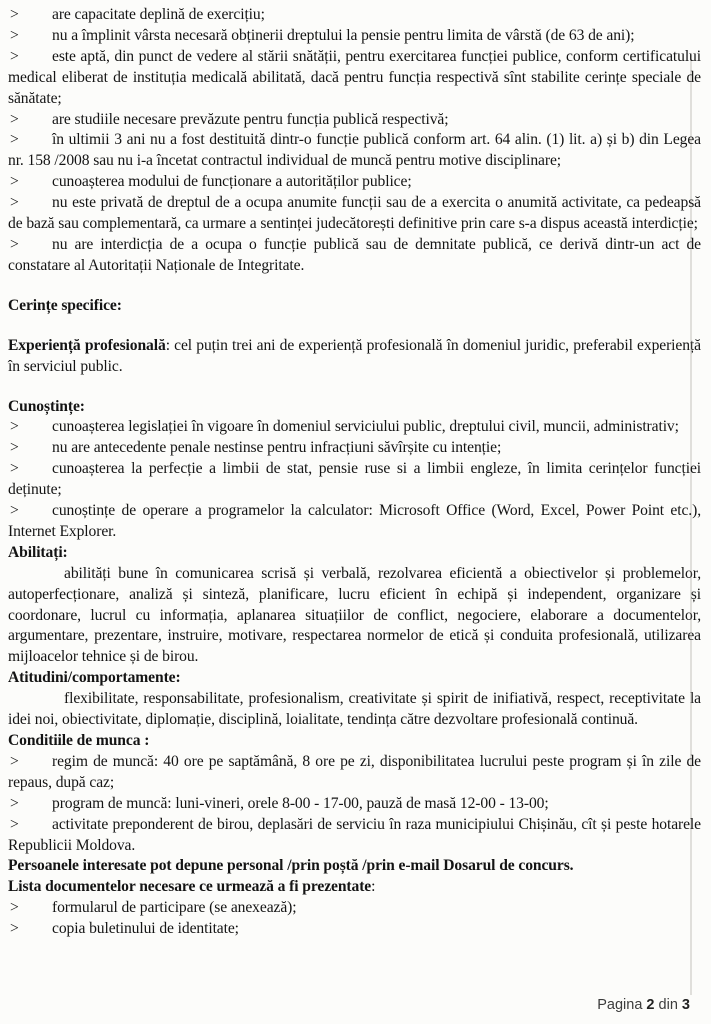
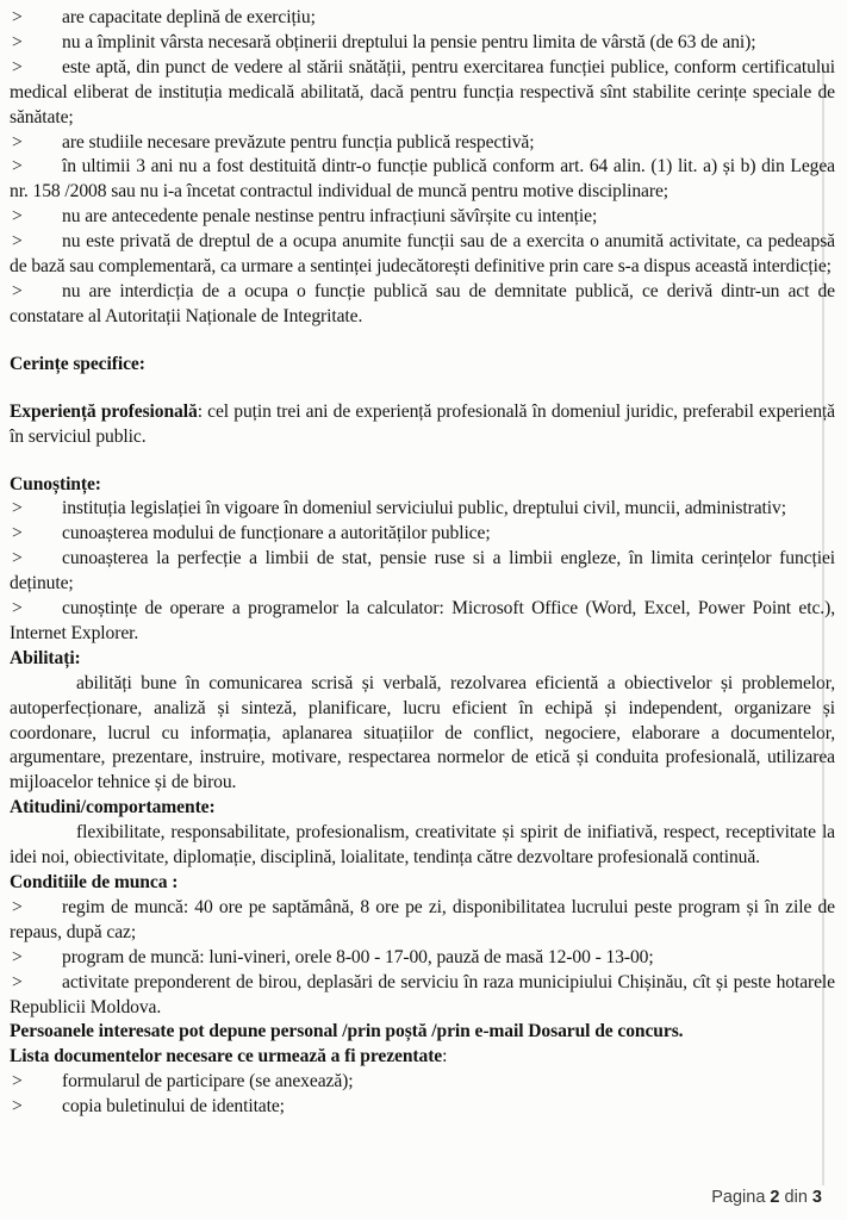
  >
  are capacitate deplină de exercițiu;
  >
  nu a împlinit vârsta necesară obținerii dreptului la pensie pentru limita de vârstă (de 63 de ani);
  >
  este aptă, din punct de vedere al stării snătății, pentru exercitarea funcției publice, conform certificatului medical eliberat de instituția medicală abilitată, dacă pentru funcția respectivă sînt stabilite cerințe speciale de sănătate;
  >
  are studiile necesare prevăzute pentru funcția publică respectivă;
  >
  în ultimii 3 ani nu a fost destituită dintr-o funcție publică conform art. 64 alin. (1) lit. a) și b) din Legea nr. 158 /2008 sau nu i-a încetat contractul individual de muncă pentru motive disciplinare;
  >
- cunoașterea modului de funcționare a autorităților publice;
+ nu are antecedente penale nestinse pentru infracțiuni săvîrșite cu intenție;
  >
  nu este privată de dreptul de a ocupa anumite funcții sau de a exercita o anumită activitate, ca pedeapsă de bază sau complementară, ca urmare a sentinței judecătorești definitive prin care s-a dispus această interdicție;
  >
  nu are interdicția de a ocupa o funcție publică sau de demnitate publică, ce derivă dintr-un act de constatare al Autoritații Naționale de Integritate.
  Cerințe specifice:
  Experiență profesională: cel puțin trei ani de experiență profesională în domeniul juridic, preferabil experiență în serviciul public.
  Cunoștințe:
  >
- cunoașterea legislației în vigoare în domeniul serviciului public, dreptului civil, muncii, administrativ;
+ instituția legislației în vigoare în domeniul serviciului public, dreptului civil, muncii, administrativ;
  >
- nu are antecedente penale nestinse pentru infracțiuni săvîrșite cu intenție;
+ cunoașterea modului de funcționare a autorităților publice;
  >
  cunoașterea la perfecție a limbii de stat, pensie ruse si a limbii engleze, în limita cerințelor funcției deținute;
  >
  cunoștințe de operare a programelor la calculator: Microsoft Office (Word, Excel, Power Point etc.), Internet Explorer.
  Abilitați:
  abilități bune în comunicarea scrisă și verbală, rezolvarea eficientă a obiectivelor și problemelor, autoperfecționare, analiză și sinteză, planificare, lucru eficient în echipă și independent, organizare și coordonare, lucrul cu informația, aplanarea situațiilor de conflict, negociere, elaborare a documentelor, argumentare, prezentare, instruire, motivare, respectarea normelor de etică și conduita profesională, utilizarea mijloacelor tehnice și de birou.
  Atitudini/comportamente:
  flexibilitate, responsabilitate, profesionalism, creativitate și spirit de inifiativă, respect, receptivitate la idei noi, obiectivitate, diplomație, disciplină, loialitate, tendința către dezvoltare profesională continuă.
  Conditiile de munca :
  >
  regim de muncă: 40 ore pe saptămână, 8 ore pe zi, disponibilitatea lucrului peste program și în zile de repaus, după caz;
  >
  program de muncă: luni-vineri, orele 8-00 - 17-00, pauză de masă 12-00 - 13-00;
  >
  activitate preponderent de birou, deplasări de serviciu în raza municipiului Chișinău, cît și peste hotarele Republicii Moldova.
  Persoanele interesate pot depune personal /prin poștă /prin e-mail Dosarul de concurs.
  Lista documentelor necesare ce urmează a fi prezentate:
  >
  formularul de participare (se anexează);
  >
  copia buletinului de identitate;
  Pagina 2 din 3
